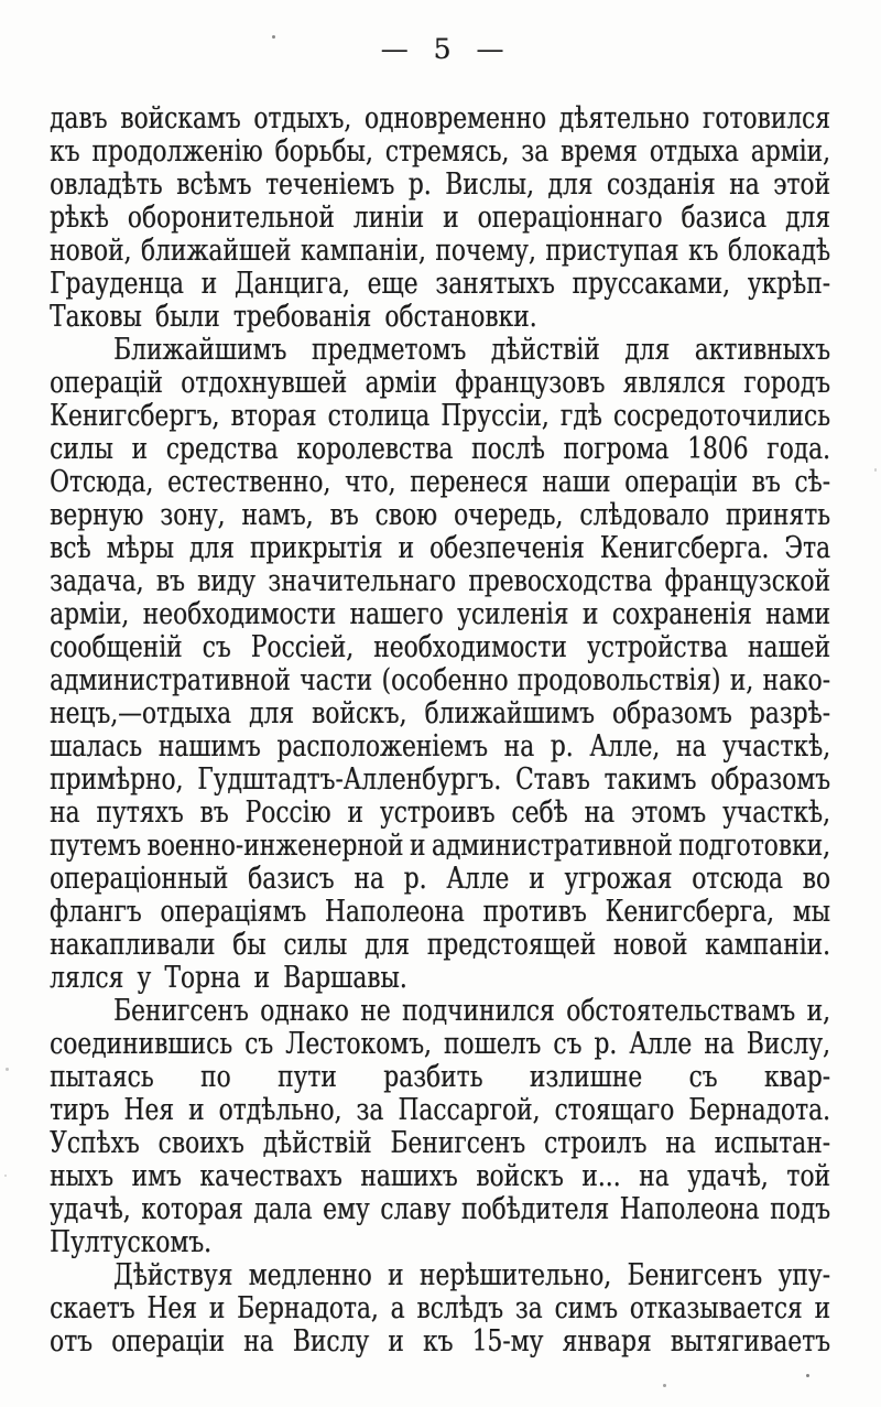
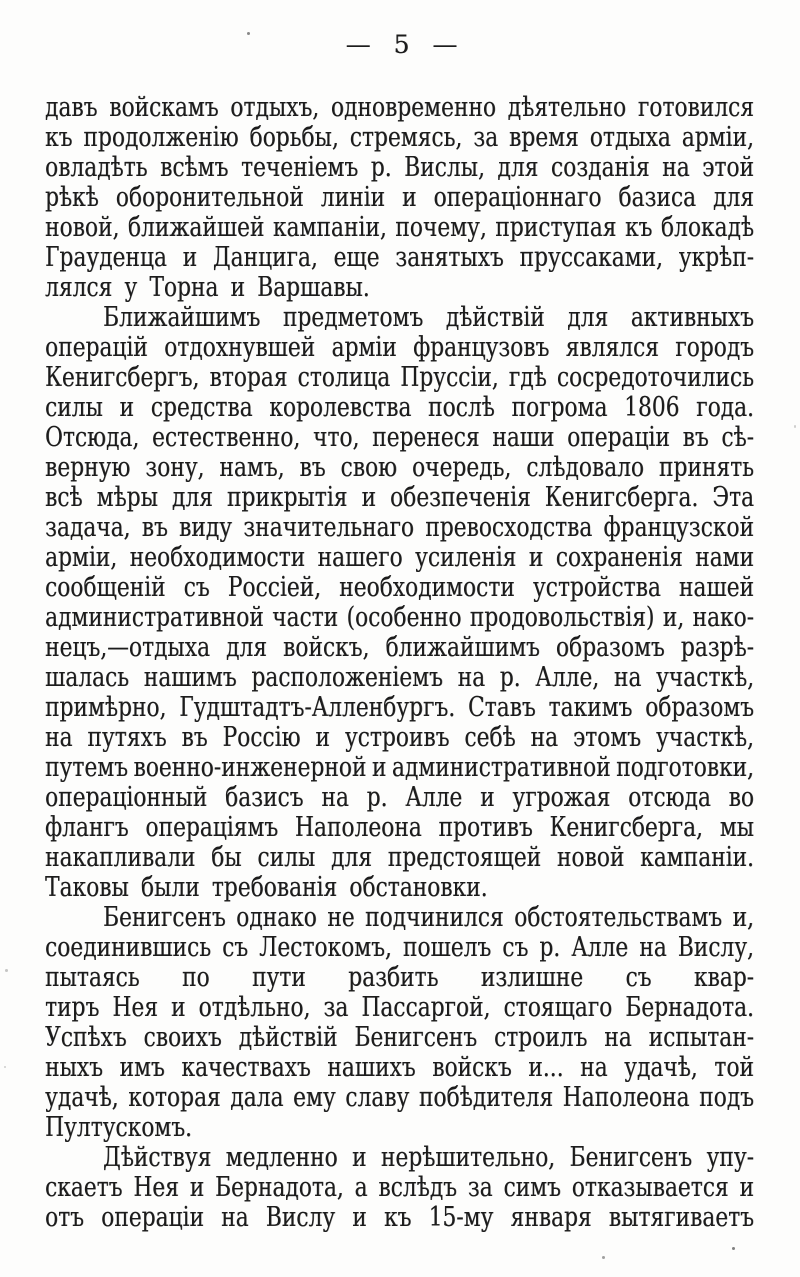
  — 5 —
  давъ
  войскамъ
  отдыхъ,
  одновременно
  дѣятельно
  готовился
  къ
  продолженію
  борьбы,
  стремясь,
  за
  время
  отдыха
  арміи,
  овладѣть
  всѣмъ
  теченіемъ
  р.
  Вислы,
  для
  созданія
  на
  этой
  рѣкѣ
  оборонительной
  линіи
  и
  операціоннаго
  базиса
  для
  новой,
  ближайшей
  кампаніи,
  почему,
  приступая
  къ
  блокадѣ
  Грауденца
  и
  Данцига,
  еще
  занятыхъ
  пруссаками,
  укрѣп-
- Таковы были требованія обстановки.
+ лялся у Торна и Варшавы.
  Ближайшимъ
  предметомъ
  дѣйствій
  для
  активныхъ
  операцій
  отдохнувшей
  арміи
  французовъ
  являлся
  городъ
  Кенигсбергъ,
  вторая
  столица
  Пруссіи,
  гдѣ
  сосредоточились
  силы
  и
  средства
  королевства
  послѣ
  погрома
  1806
  года.
  Отсюда,
  естественно,
  что,
  перенеся
  наши
  операціи
  въ
  сѣ-
  верную
  зону,
  намъ,
  въ
  свою
  очередь,
  слѣдовало
  принять
  всѣ
  мѣры
  для
  прикрытія
  и
  обезпеченія
  Кенигсберга.
  Эта
  задача,
  въ
  виду
  значительнаго
  превосходства
  французской
  арміи,
  необходимости
  нашего
  усиленія
  и
  сохраненія
  нами
  сообщеній
  съ
  Россіей,
  необходимости
  устройства
  нашей
  административной
  части
  (особенно
  продовольствія)
  и,
  нако-
  нецъ,—отдыха
  для
  войскъ,
  ближайшимъ
  образомъ
  разрѣ-
  шалась
  нашимъ
  расположеніемъ
  на
  р.
  Алле,
  на
  участкѣ,
  примѣрно,
  Гудштадтъ-Алленбургъ.
  Ставъ
  такимъ
  образомъ
  на
  путяхъ
  въ
  Россію
  и
  устроивъ
  себѣ
  на
  этомъ
  участкѣ,
  путемъ
  военно-инженерной
  и
  административной
  подготовки,
  операціонный
  базисъ
  на
  р.
  Алле
  и
  угрожая
  отсюда
  во
  флангъ
  операціямъ
  Наполеона
  противъ
  Кенигсберга,
  мы
  накапливали
  бы
  силы
  для
  предстоящей
  новой
  кампаніи.
- лялся у Торна и Варшавы.
+ Таковы были требованія обстановки.
  Бенигсенъ
  однако
  не
  подчинился
  обстоятельствамъ
  и,
  соединившись
  съ
  Лестокомъ,
  пошелъ
  съ
  р.
  Алле
  на
  Вислу,
  пытаясь
  по
  пути
  разбить
  излишне
  съ
  квар-
  тиръ
  Нея
  и
  отдѣльно,
  за
  Пассаргой,
  стоящаго
  Бернадота.
  Успѣхъ
  своихъ
  дѣйствій
  Бенигсенъ
  строилъ
  на
  испытан-
  ныхъ
  имъ
  качествахъ
  нашихъ
  войскъ
  и...
  на
  удачѣ,
  той
  удачѣ,
  которая
  дала
  ему
  славу
  побѣдителя
  Наполеона
  подъ
  Пултускомъ.
  Дѣйствуя
  медленно
  и
  нерѣшительно,
  Бенигсенъ
  упу-
  скаетъ
  Нея
  и
  Бернадота,
  а
  вслѣдъ
  за
  симъ
  отказывается
  и
  отъ
  операціи
  на
  Вислу
  и
  къ
  15-му
  января
  вытягиваетъ
